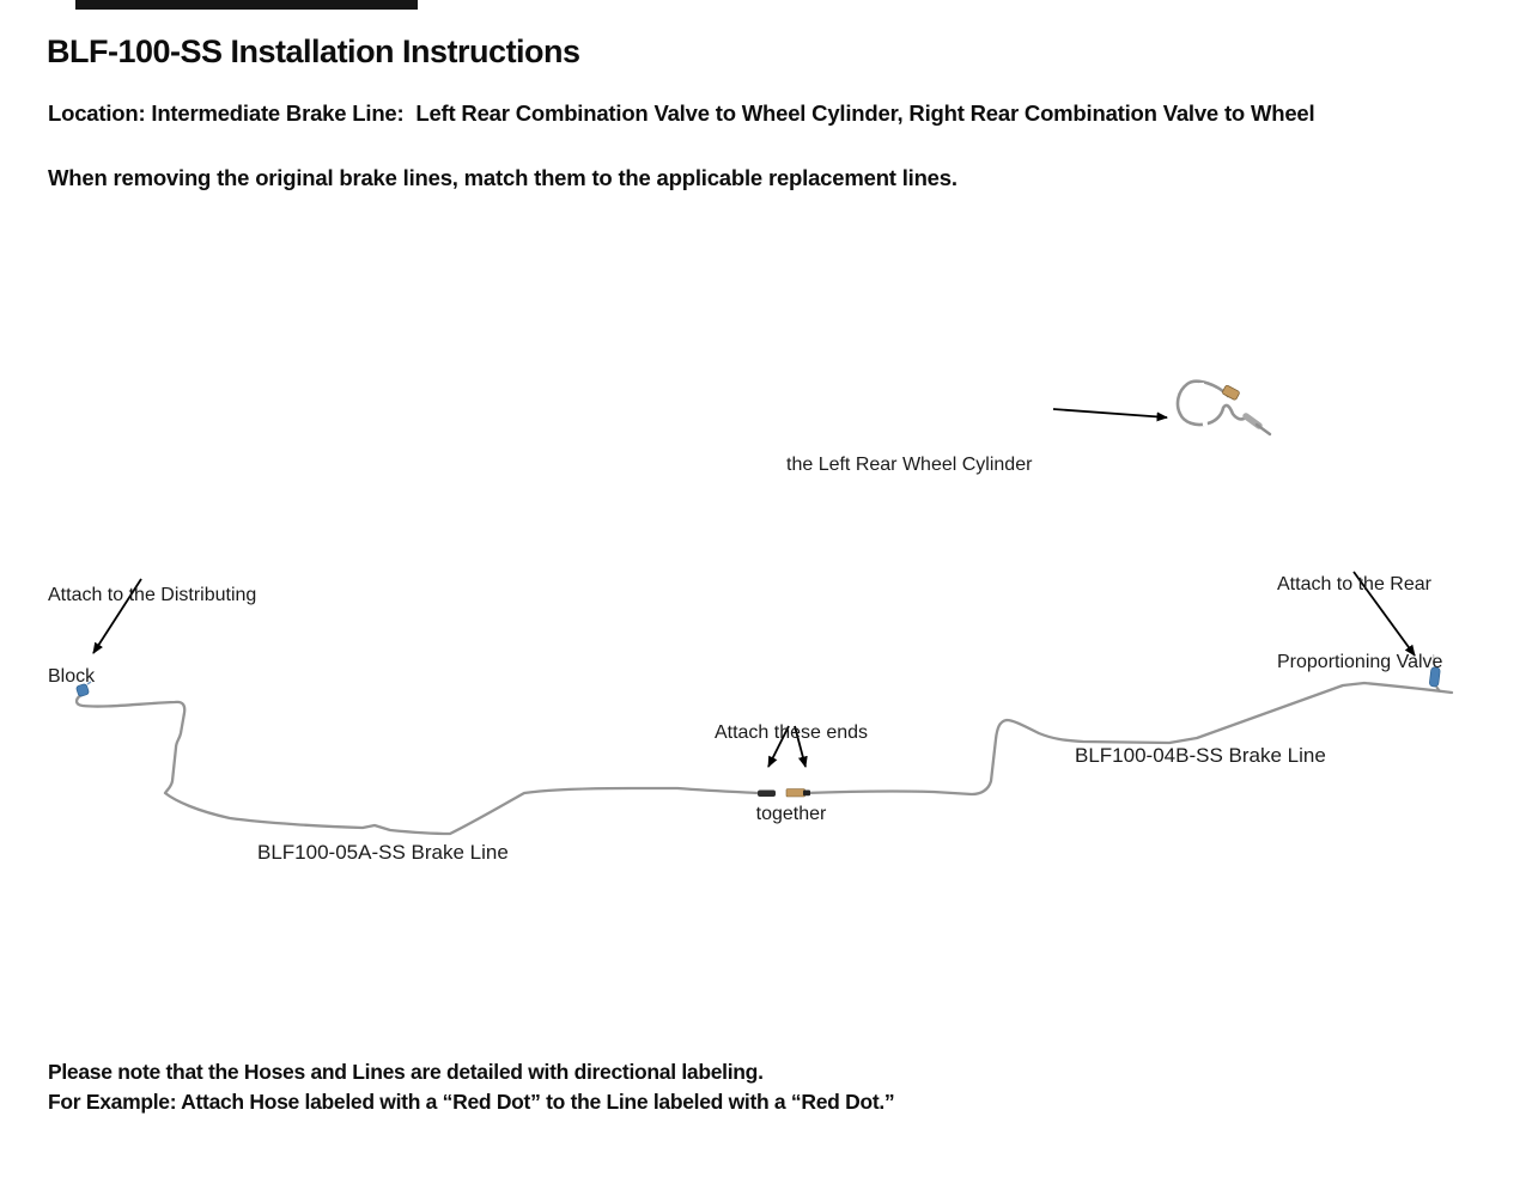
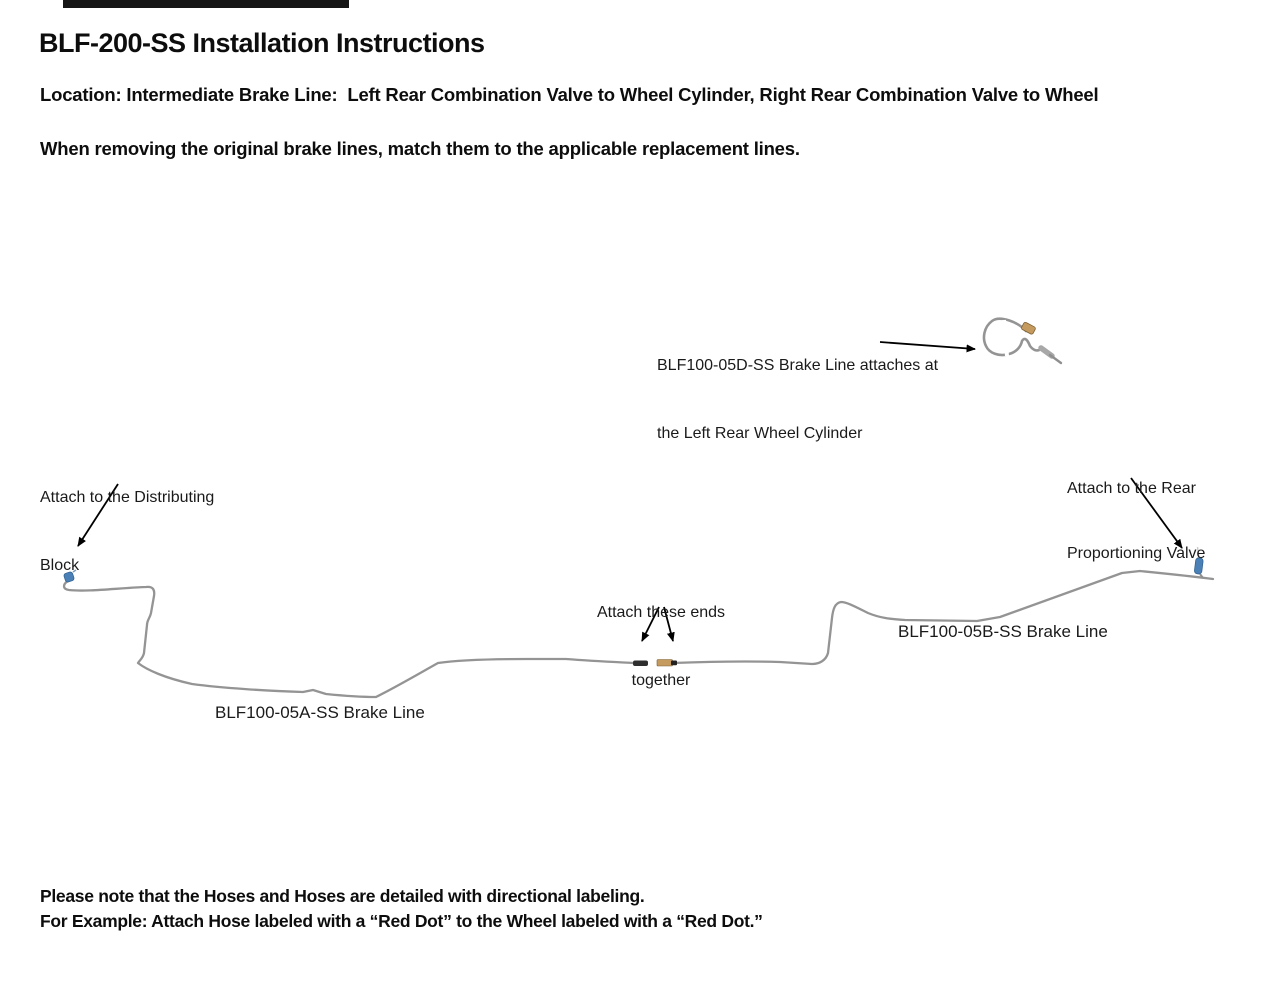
- BLF-100-SS Installation Instructions
+ BLF-200-SS Installation Instructions
  Location: Intermediate Brake Line: Left Rear Combination Valve to Wheel Cylinder, Right Rear Combination Valve to Wheel
  When removing the original brake lines, match them to the applicable replacement lines.
+ BLF100-05D-SS Brake Line attaches at
  the Left Rear Wheel Cylinder
  Attach to the Distributing
  Block
  Attach to the Rear
  Proportioning Valve
  Attach these ends
  together
  BLF100-05A-SS Brake Line
- BLF100-04B-SS Brake Line
+ BLF100-05B-SS Brake Line
- Please note that the Hoses and Lines are detailed with directional labeling.
+ Please note that the Hoses and Hoses are detailed with directional labeling.
- For Example: Attach Hose labeled with a “Red Dot” to the Line labeled with a “Red Dot.”
+ For Example: Attach Hose labeled with a “Red Dot” to the Wheel labeled with a “Red Dot.”
